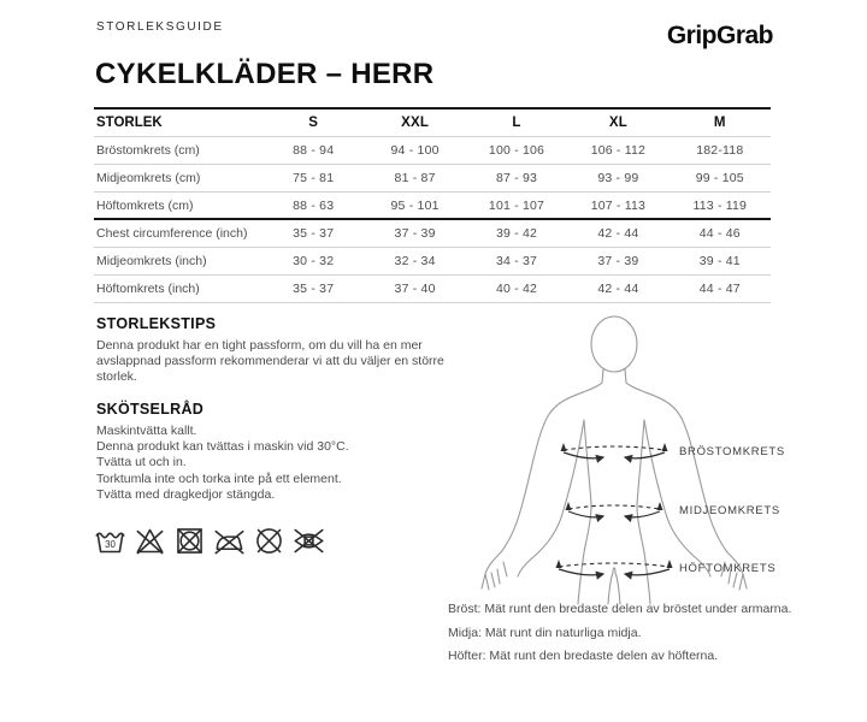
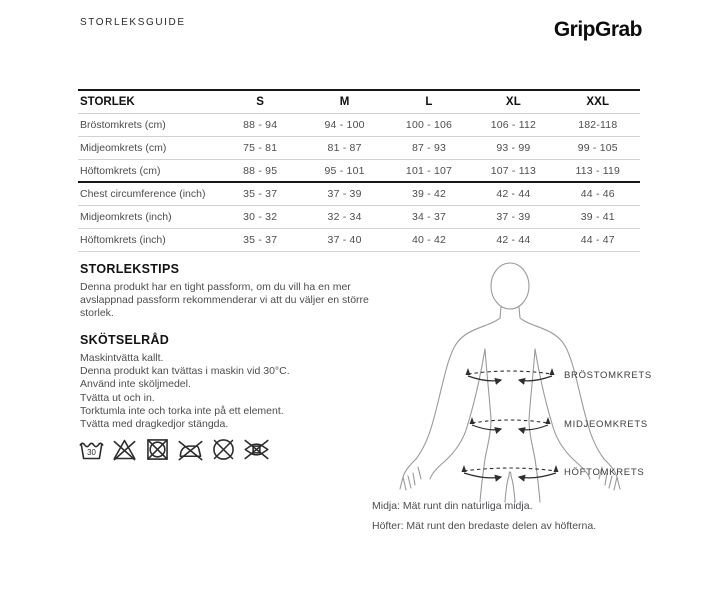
  STORLEKSGUIDE
  GripGrab
- CYKELKLÄDER – HERR
  STORLEK
  S
- XXL
+ M
  L
  XL
- M
+ XXL
  Bröstomkrets (cm)
  88 - 94
  94 - 100
  100 - 106
  106 - 112
  182-118
  Midjeomkrets (cm)
  75 - 81
  81 - 87
  87 - 93
  93 - 99
  99 - 105
  Höftomkrets (cm)
- 88 - 63
+ 88 - 95
  95 - 101
  101 - 107
  107 - 113
  113 - 119
  Chest circumference (inch)
  35 - 37
  37 - 39
  39 - 42
  42 - 44
  44 - 46
  Midjeomkrets (inch)
  30 - 32
  32 - 34
  34 - 37
  37 - 39
  39 - 41
  Höftomkrets (inch)
  35 - 37
  37 - 40
  40 - 42
  42 - 44
  44 - 47
  STORLEKSTIPS
  Denna produkt har en tight passform, om du vill ha en mer avslappnad passform rekommenderar vi att du väljer en större storlek.
  SKÖTSELRÅD
  Maskintvätta kallt.
  Denna produkt kan tvättas i maskin vid 30°C.
+ Använd inte sköljmedel.
  Tvätta ut och in.
  Torktumla inte och torka inte på ett element.
  Tvätta med dragkedjor stängda.
  30
  BRÖSTOMKRETS
  MIDJEOMKRETS
  HÖFTOMKRETS
- Bröst: Mät runt den bredaste delen av bröstet under armarna.
  Midja: Mät runt din naturliga midja.
  Höfter: Mät runt den bredaste delen av höfterna.
